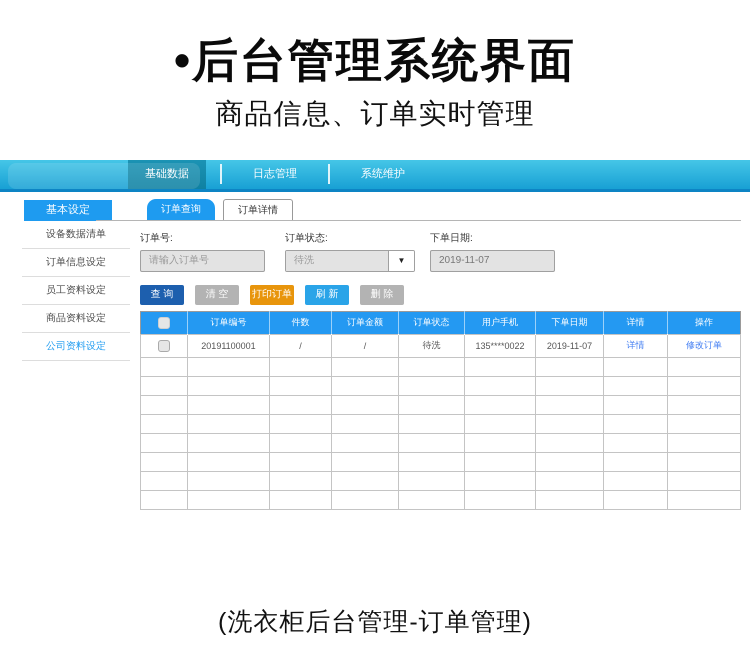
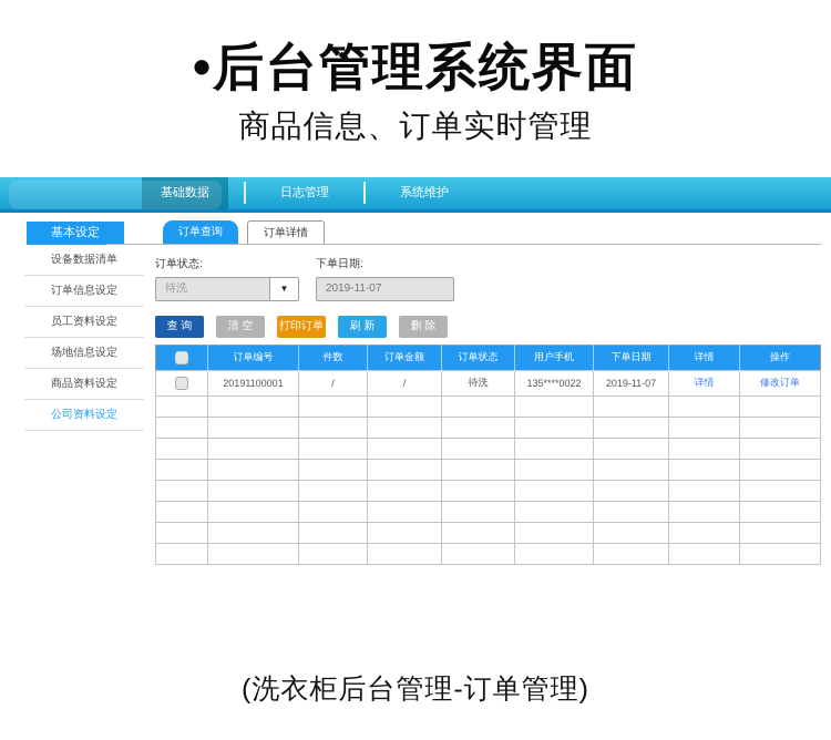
  •后台管理系统界面
  商品信息、订单实时管理
  基础数据
  日志管理
  系统维护
  基本设定
  设备数据清单
  订单信息设定
  员工资料设定
+ 场地信息设定
  商品资料设定
  公司资料设定
  订单查询
  订单详情
- 订单号:
- 请输入订单号
  订单状态:
  待洗
  ▼
  下单日期:
  2019-11-07
  查 询
  清 空
  打印订单
  刷 新
  删 除
  	订单编号	件数	订单金额	订单状态	用户手机	下单日期	详情	操作
  	20191100001	/	/	待洗	135****0022	2019-11-07	详情	修改订单
  (洗衣柜后台管理-订单管理)
